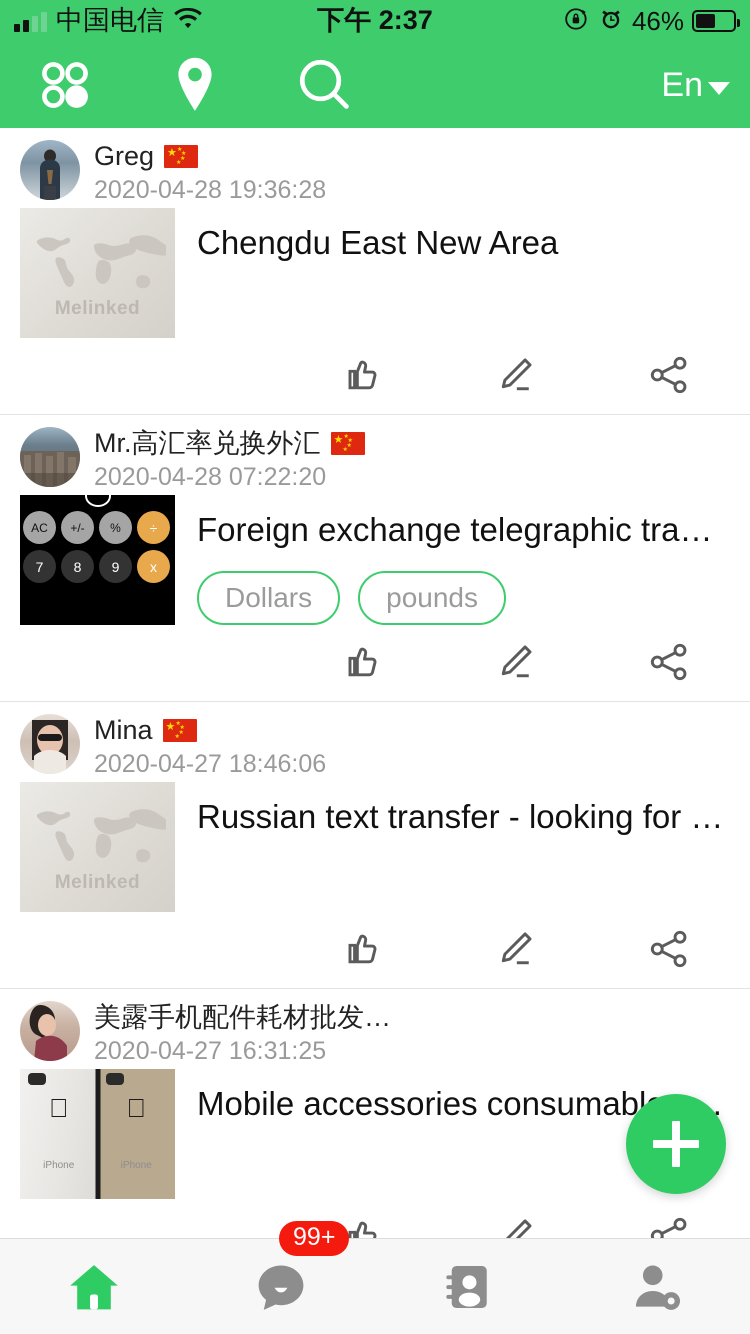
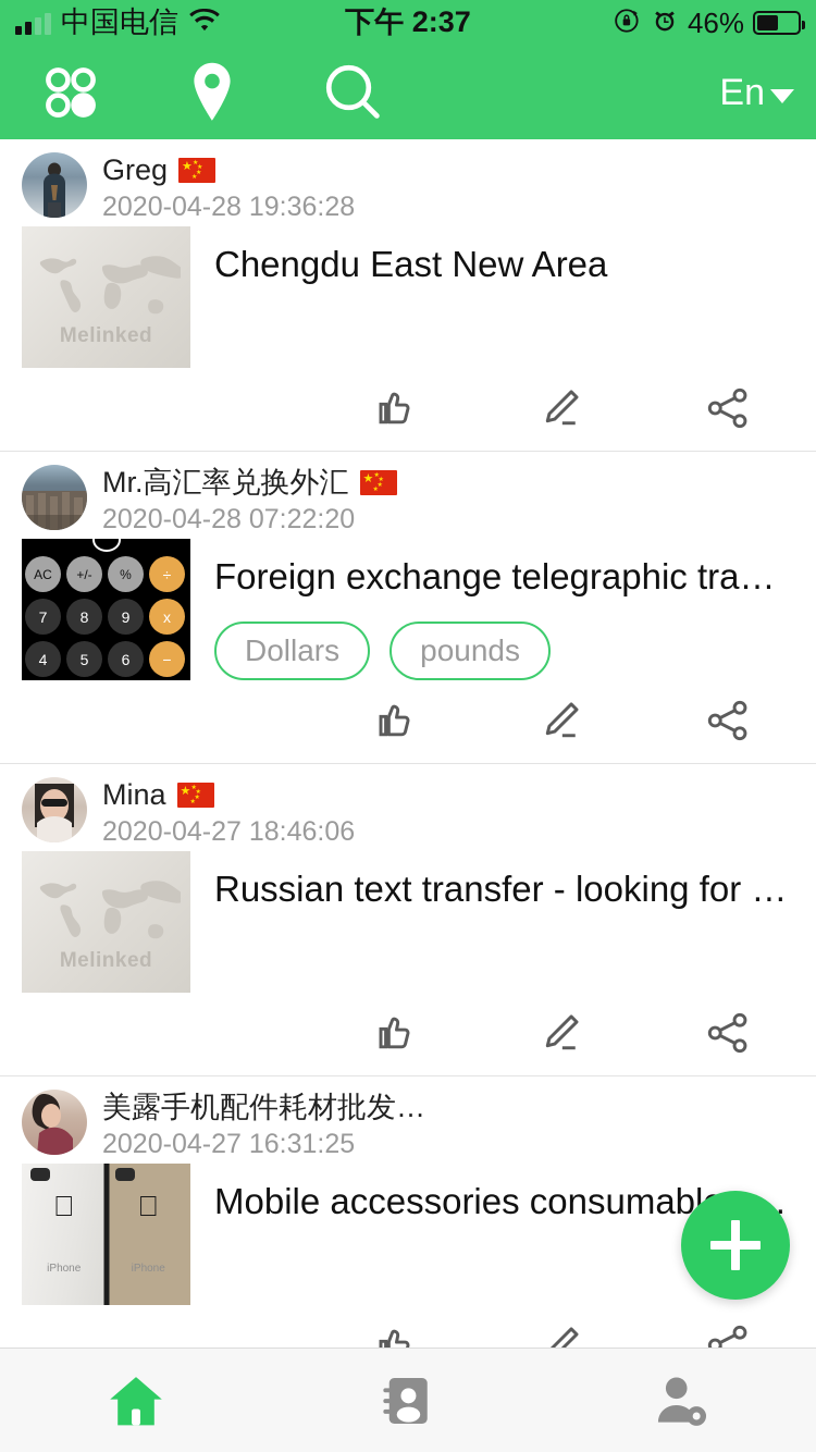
  中国电信
  下午 2:37
  46%
  En
  Greg
  ★
  2020-04-28 19:36:28
  Melinked
  Chengdu East New Area
  Mr.高汇率兑换外汇
  ★
  2020-04-28 07:22:20
  AC
  +/-
  %
  ÷
  7
  8
  9
  x
+ 4
+ 5
+ 6
+ −
  Foreign exchange telegraphic trans..
  Dollars
  pounds
  Mina
  ★
  2020-04-27 18:46:06
  Melinked
  Russian text transfer - looking for a..
  美露手机配件耗材批发…
  2020-04-27 16:31:25
  
  iPhone
  
  iPhone
  Mobile accessories consumabl..
- 99+
